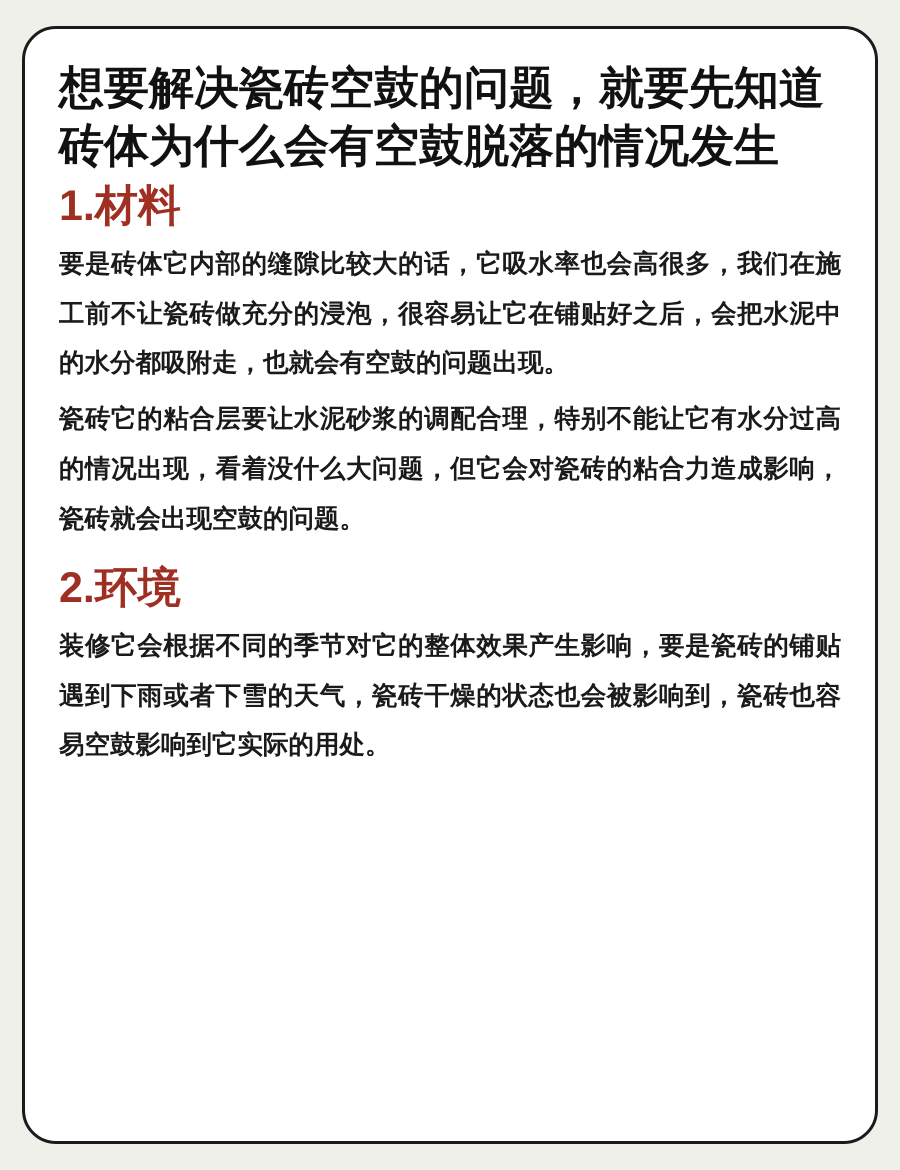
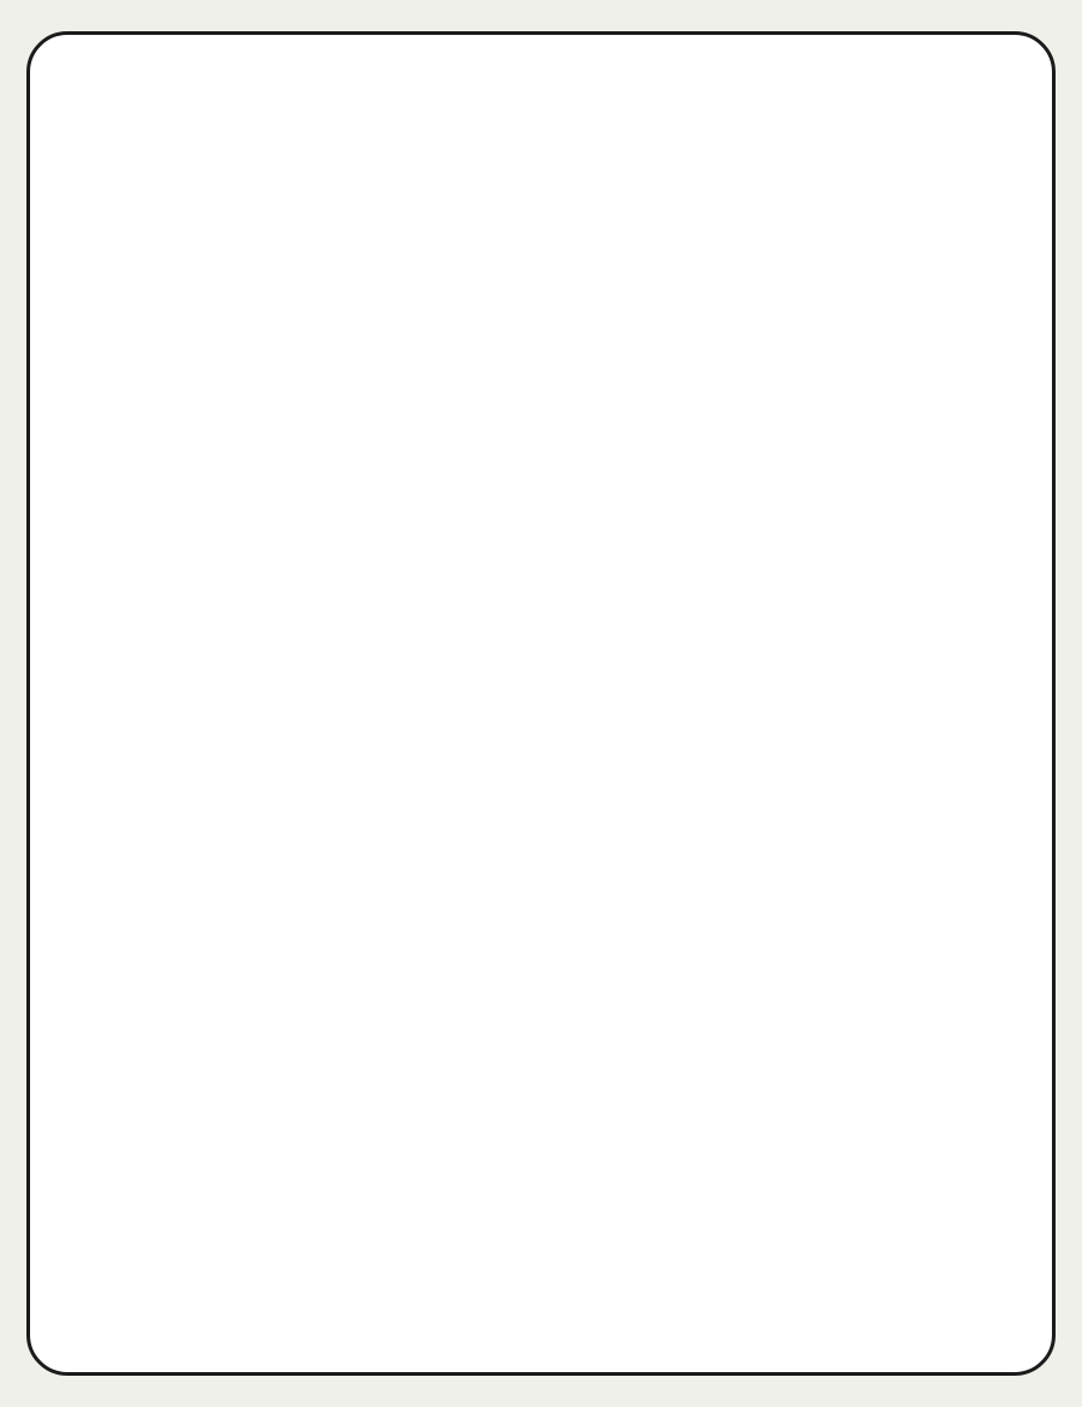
- 想要解决瓷砖空鼓的问题，就要先知道砖体为什么会有空鼓脱落的情况发生
- 1.材料
- 要是砖体它内部的缝隙比较大的话，它吸水率也会高很多，我们在施工前不让瓷砖做充分的浸泡，很容易让它在铺贴好之后，会把水泥中的水分都吸附走，也就会有空鼓的问题出现。
- 瓷砖它的粘合层要让水泥砂浆的调配合理，特别不能让它有水分过高的情况出现，看着没什么大问题，但它会对瓷砖的粘合力造成影响，瓷砖就会出现空鼓的问题。
- 2.环境
- 装修它会根据不同的季节对它的整体效果产生影响，要是瓷砖的铺贴遇到下雨或者下雪的天气，瓷砖干燥的状态也会被影响到，瓷砖也容易空鼓影响到它实际的用处。
